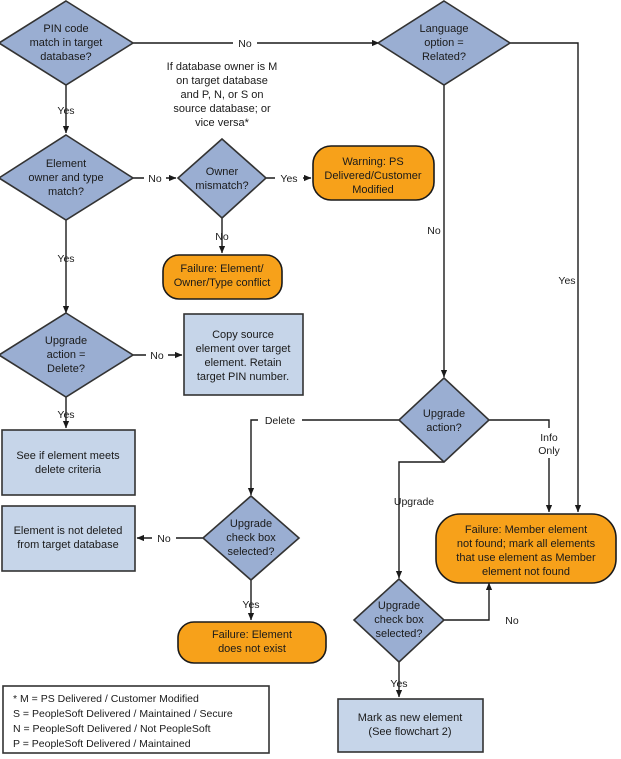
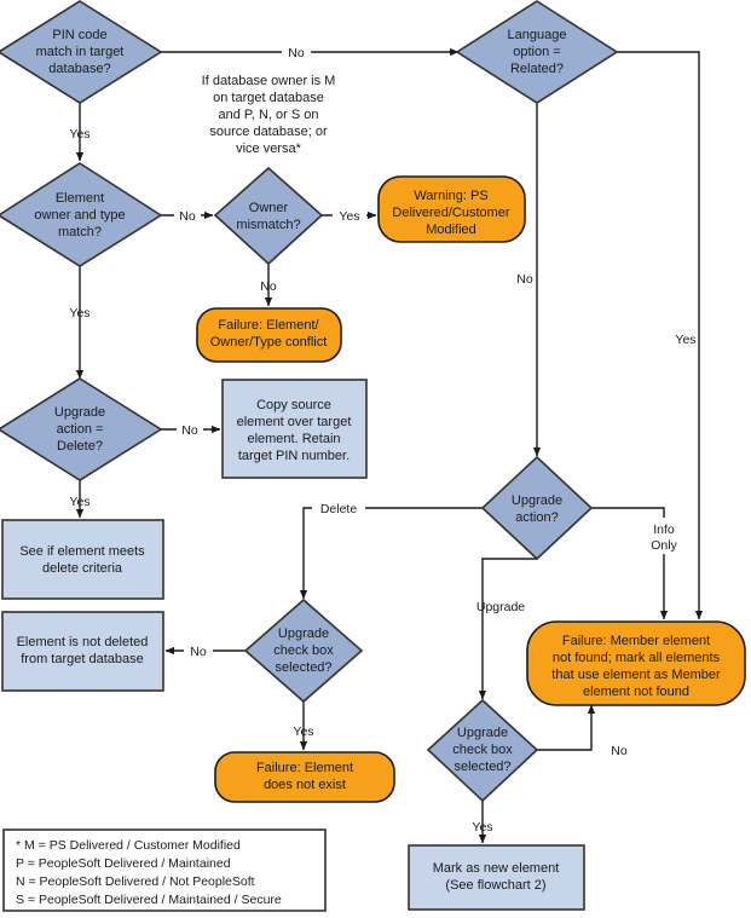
  No
  Yes
  Yes
  No
  No
  Yes
  Yes
  No
  No
  Yes
  No
  Yes
  Delete
  Upgrade
  Info
  Only
  No
  Yes
  If database owner is M
  on target database
  and P, N, or S on
  source database; or
  vice versa*
  PIN code
  match in target
  database?
  Language
  option =
  Related?
  Element
  owner and type
  match?
  Owner
  mismatch?
  Warning: PS
  Delivered/Customer
  Modified
  Failure: Element/
  Owner/Type conflict
  Upgrade
  action =
  Delete?
  Copy source
  element over target
  element. Retain
  target PIN number.
  See if element meets
  delete criteria
  Element is not deleted
  from target database
  Upgrade
  check box
  selected?
  Failure: Element
  does not exist
  Upgrade
  action?
  Failure: Member element
  not found; mark all elements
  that use element as Member
  element not found
  Upgrade
  check box
  selected?
  Mark as new element
  (See flowchart 2)
  * M = PS Delivered / Customer Modified
- S = PeopleSoft Delivered / Maintained / Secure
+ P = PeopleSoft Delivered / Maintained
  N = PeopleSoft Delivered / Not PeopleSoft
- P = PeopleSoft Delivered / Maintained
+ S = PeopleSoft Delivered / Maintained / Secure
